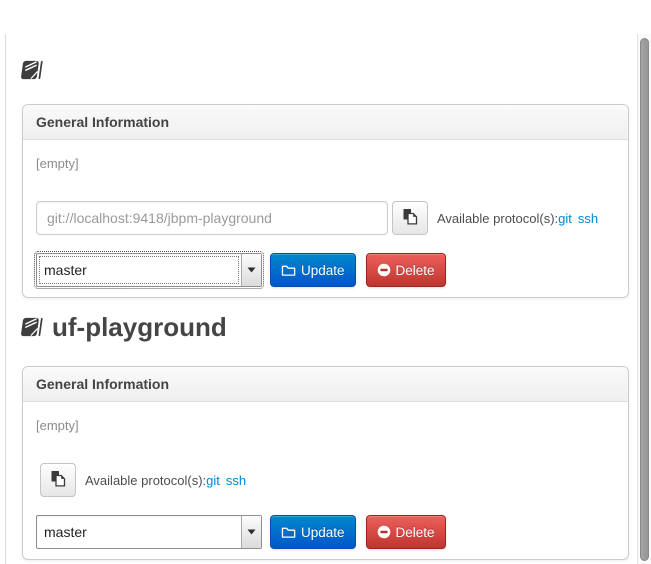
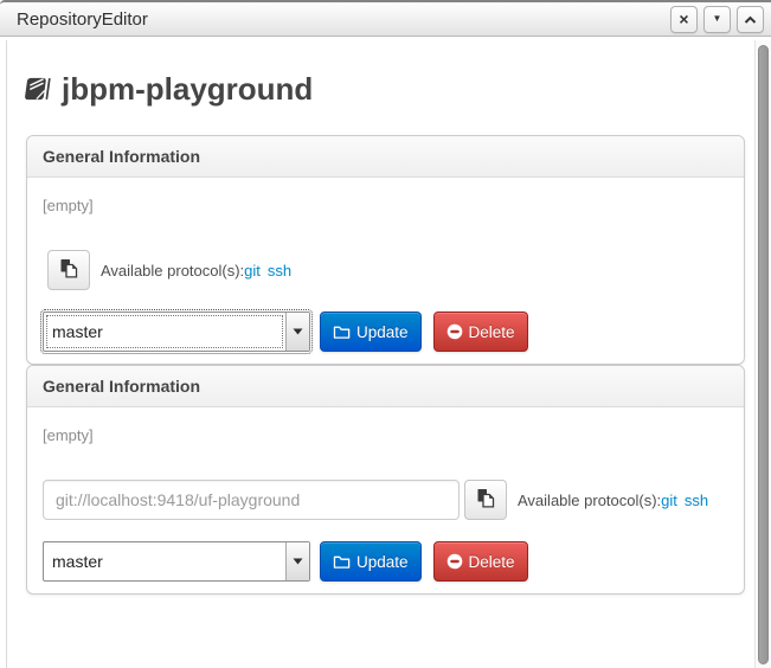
+ RepositoryEditor
+ ×
+ ▼
+ jbpm-playground
  General Information
  [empty]
- git://localhost:9418/jbpm-playground
  Available protocol(s):git ssh
  master
  Update
  Delete
- uf-playground
  General Information
  [empty]
+ git://localhost:9418/uf-playground
  Available protocol(s):git ssh
  master
  Update
  Delete
